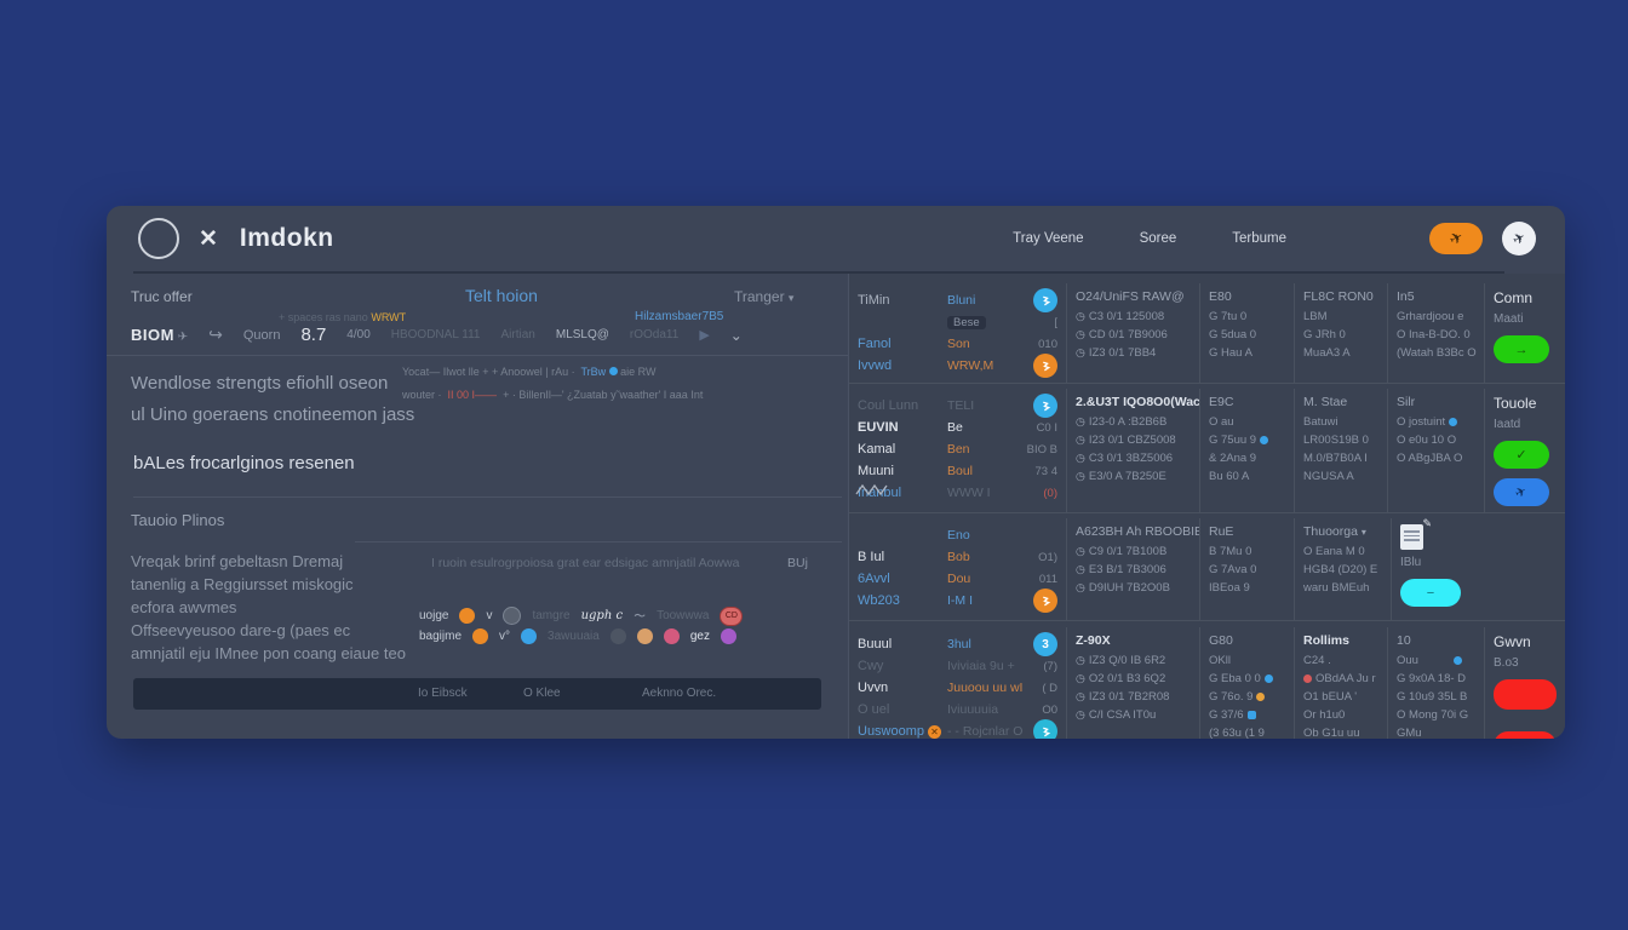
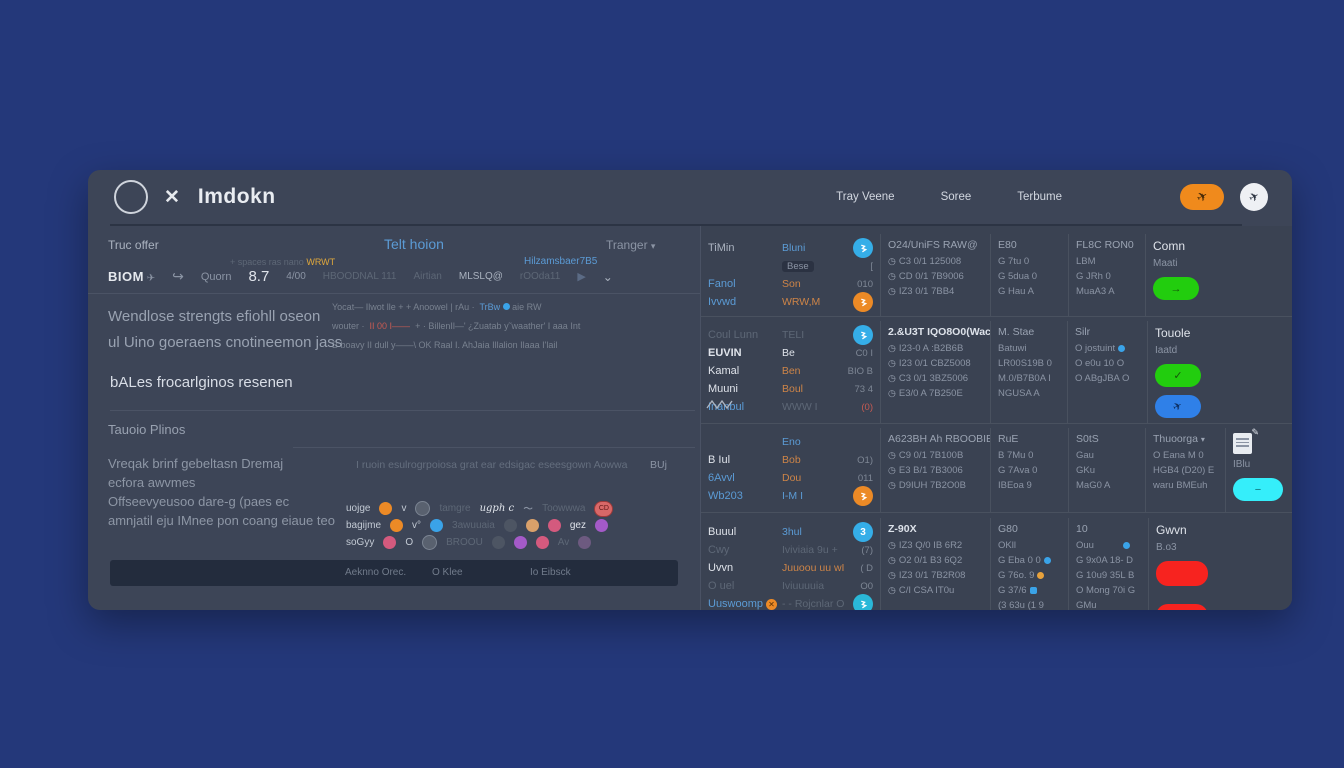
  ✕
  Imdokn
  Tray Veene
  Soree
  Terbume
  Truc offer
  Telt hoion
  Tranger ▾
  + spaces ras nano WRWT
  Hilzamsbaer7B5
  BIOM ✈
  ↪
  Quorn
  8.7
  4/00
  HBOODNAL 111
  Airtian
  MLSLQ@
  rOOda11
  ▶
  ⌄
  Yocat— Ilwot lle + + Anoowel | rAu · TrBw aie RW
  wouter · II 00 I—— + · BillenIl—' ¿Zuatab y˜waather' I aaa Int
+ B boavy II dull y——\ OK Raal I. AhJaia Illalion Ilaaa I'lail
  Wendlose strengts efiohll oseon
  ul Uino goeraens cnotineemon jass
  bALes frocarlginos resenen
  Tauoio Plinos
  Vreqak brinf gebeltasn Dremaj
- tanenlig a Reggiursset miskogic
  ecfora awvmes
  Offseevyeusoo dare-g (paes ec
  amnjatil eju IMnee pon coang eiaue teo
- I ruoin esulrogrpoiosa grat ear edsigac amnjatil Aowwa
+ I ruoin esulrogrpoiosa grat ear edsigac eseesgown Aowwa
  BUj
  uojge
  v
  tamgre
  ugph c
  〜
  Toowwwa
  bagijme
  v°
  3awuuaia
  gez
+ soGyy
+ O
+ BROOU
+ Av
- Io Eibsck
+ Aeknno Orec.
  O Klee
- Aeknno Orec.
+ Io Eibsck
  TiMin
  Bluni
  Bese
  [
  Fanol
  Son
  010
  Ivvwd
  WRW,M
  O24/UniFS RAW@
  ◷
  C3 0/1 125008
  ◷
  CD 0/1 7B9006
  ◷
  IZ3 0/1 7BB4
  E80
  G 7tu 0
  G 5dua 0
  G Hau A
  FL8C RON0
  LBM
  G JRh 0
  MuaA3 A
- In5
- Grhardjoou e
- O Ina-B-DO. 0
- (Watah B3Bc O
  Comn
  Maati
  →
  Coul Lunn
  TELI
  EUVIN
  Be
  C0 I
  Kamal
  Ben
  BIO B
  Muuni
  Boul
  73 4
  Inabul
  WWW I
  (0)
  2.&U3T IQO8O0(Wac
  ◷
  I23-0 A :B2B6B
  ◷
  I23 0/1 CBZ5008
  ◷
  C3 0/1 3BZ5006
  ◷
  E3/0 A 7B250E
- E9C
- O au
- G 75uu 9
- & 2Ana 9
- Bu 60 A
  M. Stae
  Batuwi
  LR00S19B 0
  M.0/B7B0A I
  NGUSA A
  Silr
  O jostuint
  O e0u 10 O
  O ABgJBA O
  Touole
  Iaatd
  ✓
  Eno
  B Iul
  Bob
  O1)
  6Avvl
  Dou
  011
  Wb203
  I-M I
  A623BH Ah RBOOBIB
  ◷
  C9 0/1 7B100B
  ◷
  E3 B/1 7B3006
  ◷
  D9IUH 7B2O0B
  RuE
  B 7Mu 0
  G 7Ava 0
  IBEoa 9
+ S0tS
+ Gau
+ GKu
+ MaG0 A
  Thuoorga ▾
  O Eana M 0
  HGB4 (D20) E
  waru BMEuh
  ✎
  IBlu
  −
  Buuul
  3hul
  3
  Cwy
  Iviviaia 9u +
  (7)
  Uvvn
  Juuoou uu wI
  ( D
  O uel
  Iviuuuuia
  O0
  Uuswoomp ✕
  - - Rojcnlar O
  Z-90X
  ◷
  IZ3 Q/0 IB 6R2
  ◷
  O2 0/1 B3 6Q2
  ◷
  IZ3 0/1 7B2R08
  ◷
  C/I CSA IT0u
  G80
  OKll
  G Eba 0 0
  G 76o. 9
  G 37/6
  (3 63u (1 9
- Rollims
- C24 .
- OBdAA Ju r
- O1 bEUA '
- Or h1u0
- Ob G1u uu
  10
  Ouu
  G 9x0A 18- D
  G 10u9 35L B
  O Mong 70i G
  GMu
  Gwvn
  B.o3
